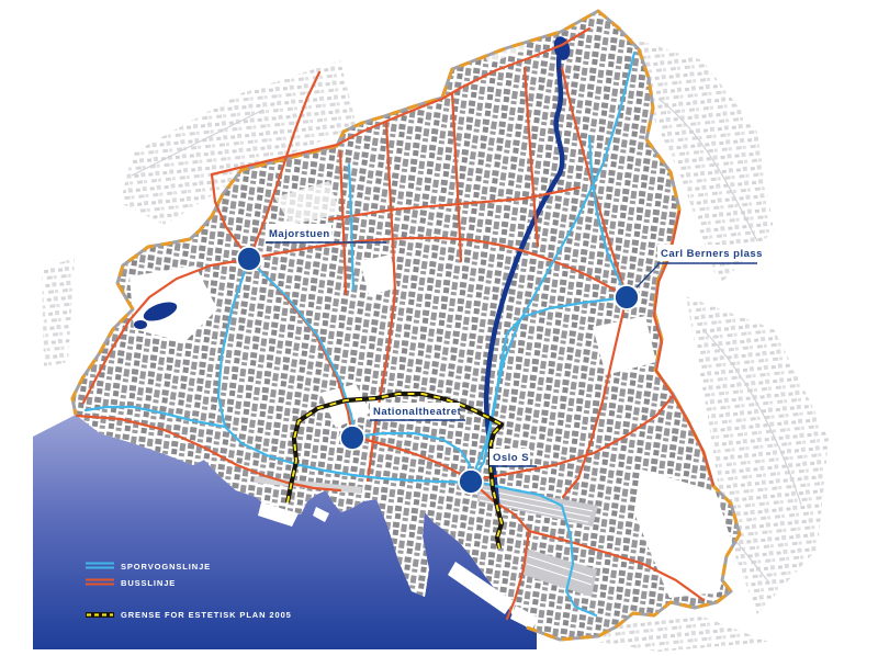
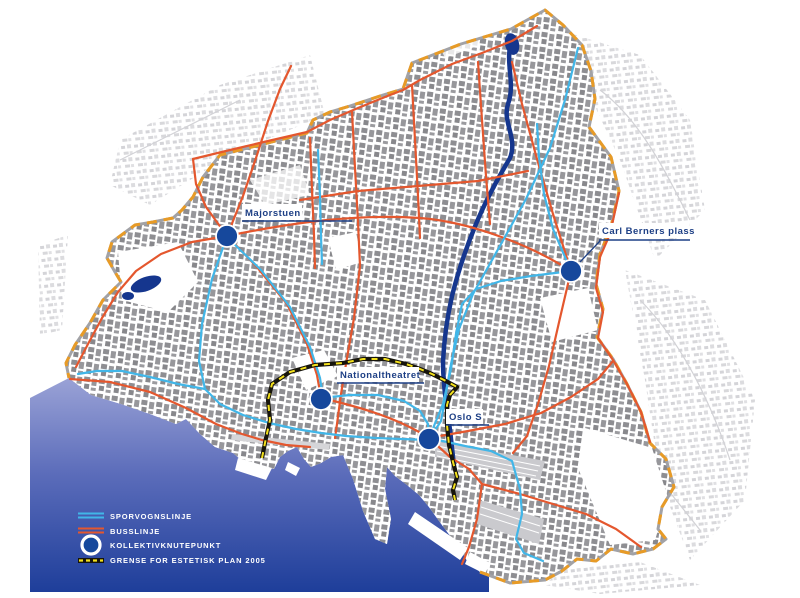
  Majorstuen
  Carl Berners plass
  Nationaltheatret
  Oslo S
  SPORVOGNSLINJE
  BUSSLINJE
+ KOLLEKTIVKNUTEPUNKT
  GRENSE FOR ESTETISK PLAN 2005
